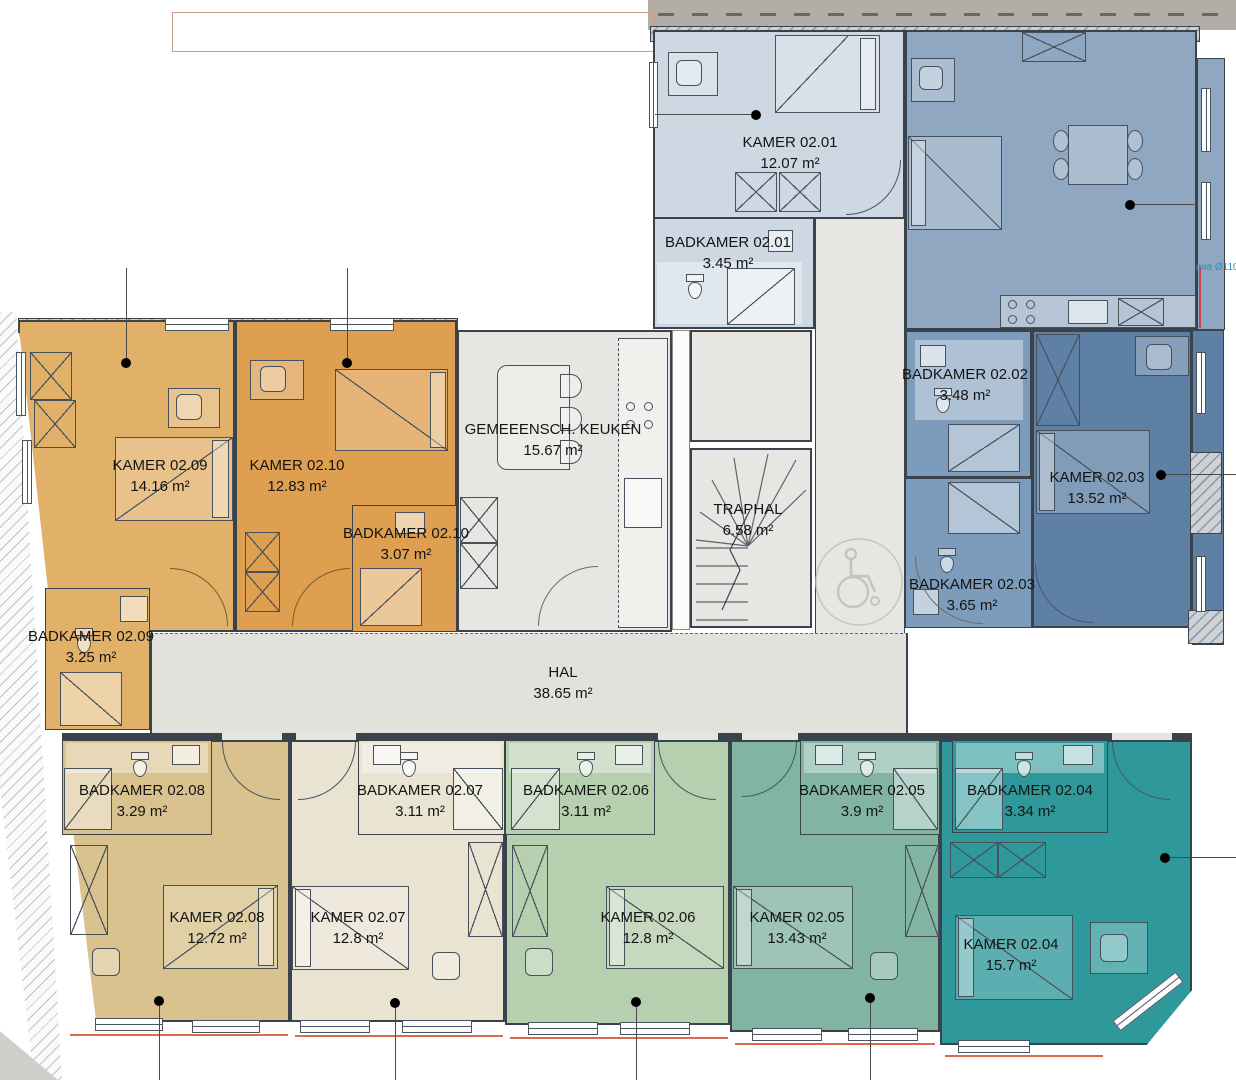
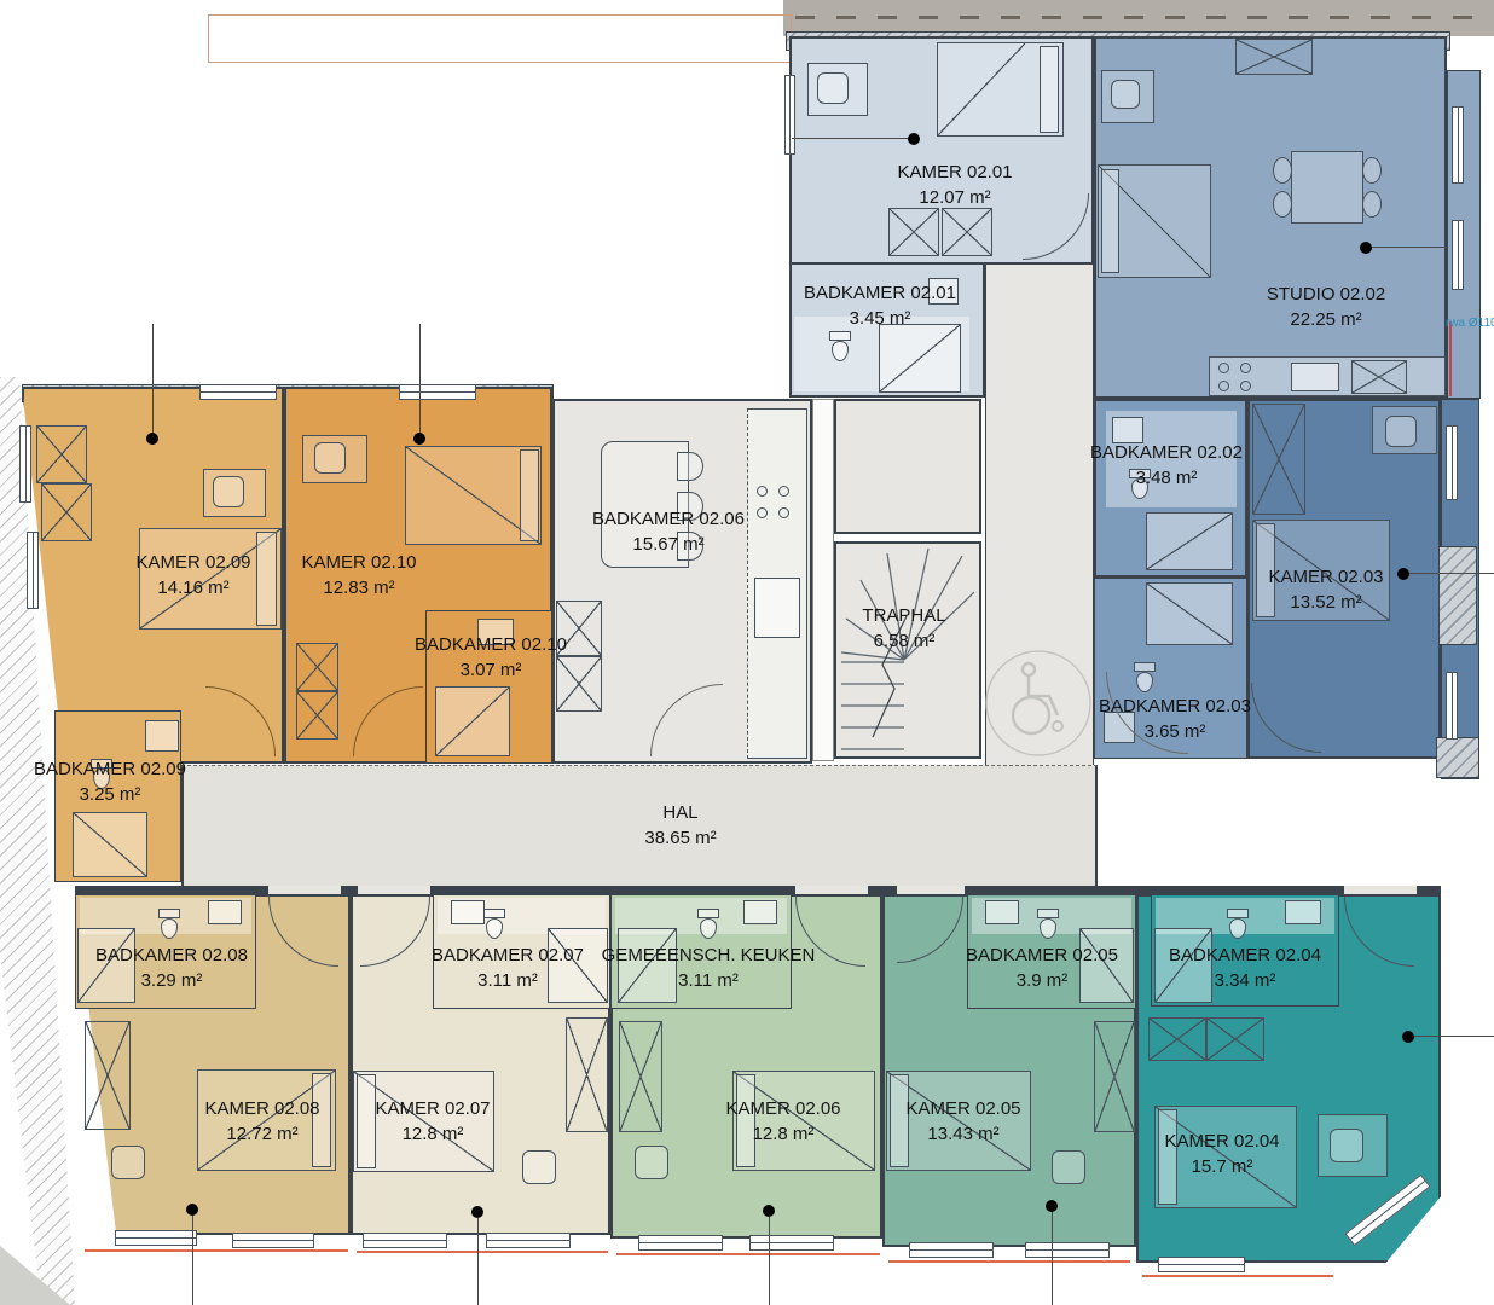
  KAMER 02.01
  12.07 m²
  BADKAMER 02.01
  3.45 m²
+ STUDIO 02.02
+ 22.25 m²
  BADKAMER 02.02
  3.48 m²
  KAMER 02.03
  13.52 m²
  BADKAMER 02.03
  3.65 m²
- GEMEEENSCH. KEUKEN
+ BADKAMER 02.06
  15.67 m²
  TRAPHAL
  6.58 m²
  HAL
  38.65 m²
  KAMER 02.09
  14.16 m²
  KAMER 02.10
  12.83 m²
  BADKAMER 02.10
  3.07 m²
  BADKAMER 02.09
  3.25 m²
  BADKAMER 02.08
  3.29 m²
  BADKAMER 02.07
  3.11 m²
- BADKAMER 02.06
+ GEMEEENSCH. KEUKEN
  3.11 m²
  BADKAMER 02.05
  3.9 m²
  BADKAMER 02.04
  3.34 m²
  KAMER 02.08
  12.72 m²
  KAMER 02.07
  12.8 m²
  KAMER 02.06
  12.8 m²
  KAMER 02.05
  13.43 m²
  KAMER 02.04
  15.7 m²
  rwa Ø11
